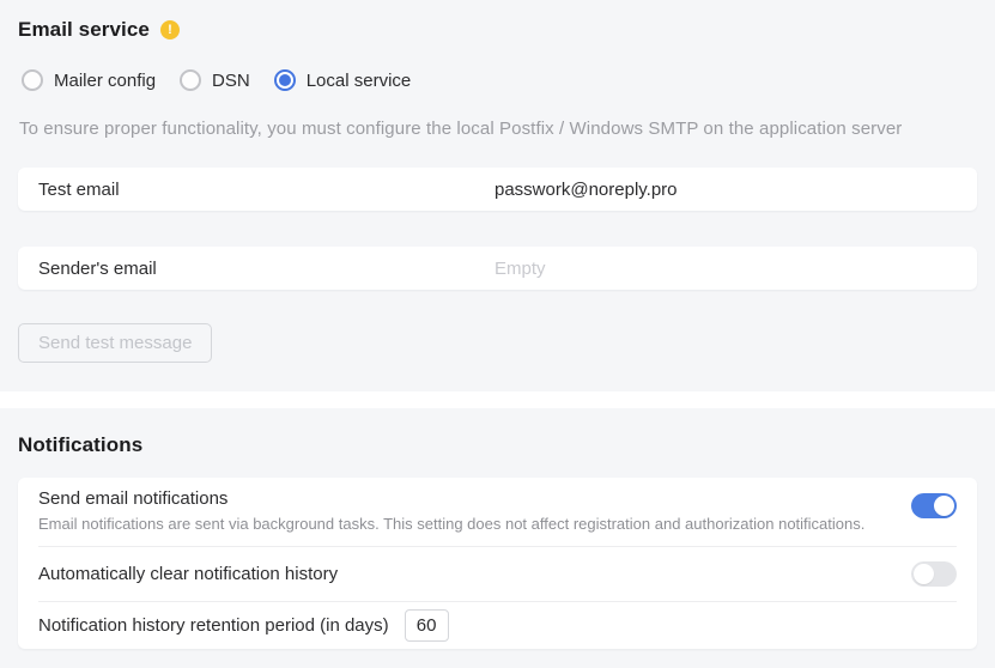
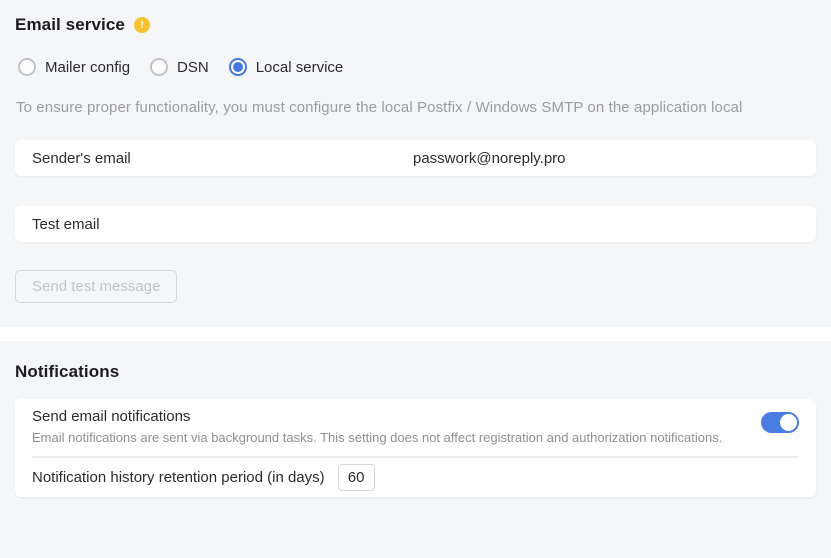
  Email service
  !
  Mailer config
  DSN
  Local service
- To ensure proper functionality, you must configure the local Postfix / Windows SMTP on the application server
+ To ensure proper functionality, you must configure the local Postfix / Windows SMTP on the application local
- Test email
+ Sender's email
  passwork@noreply.pro
- Sender's email
+ Test email
- Empty
  Send test message
  Notifications
  Send email notifications
  Email notifications are sent via background tasks. This setting does not affect registration and authorization notifications.
- Automatically clear notification history
  Notification history retention period (in days)
  60
